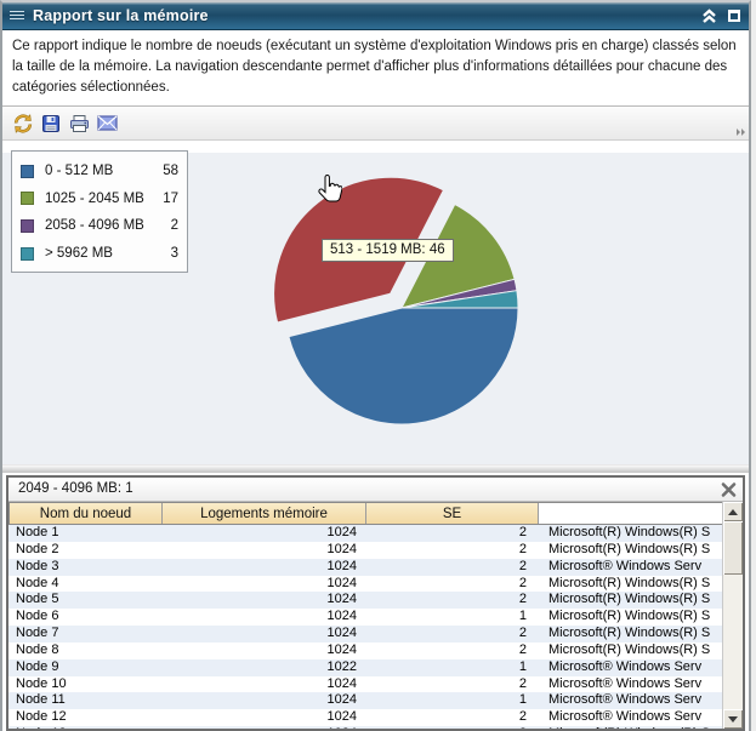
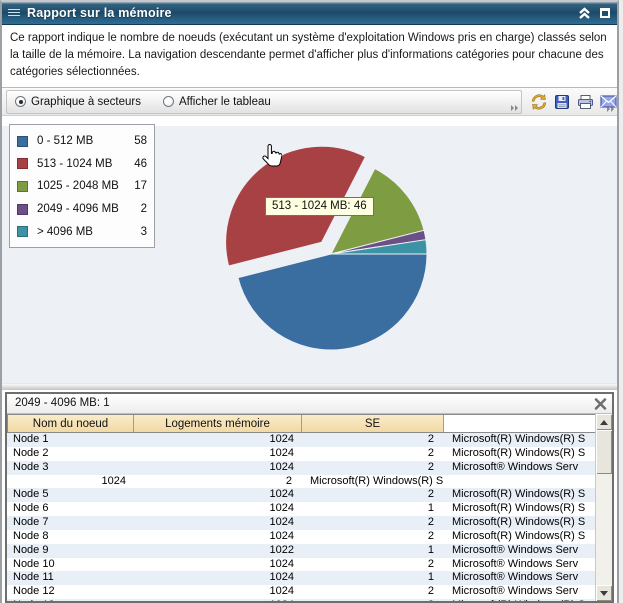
  Rapport sur la mémoire
- Ce rapport indique le nombre de noeuds (exécutant un système d'exploitation Windows pris en charge) classés selon la taille de la mémoire. La navigation descendante permet d'afficher plus d'informations détaillées pour chacune des catégories sélectionnées.
+ Ce rapport indique le nombre de noeuds (exécutant un système d'exploitation Windows pris en charge) classés selon la taille de la mémoire. La navigation descendante permet d'afficher plus d'informations catégories pour chacune des catégories sélectionnées.
+ Graphique à secteurs
+ Afficher le tableau
  0 - 512 MB
  58
+ 513 - 1024 MB
+ 46
- 1025 - 2045 MB
+ 1025 - 2048 MB
  17
- 2058 - 4096 MB
+ 2049 - 4096 MB
  2
- > 5962 MB
+ > 4096 MB
  3
- 513 - 1519 MB: 46
+ 513 - 1024 MB: 46
  2049 - 4096 MB: 1
  Nom du noeud
  Logements mémoire
  SE
  Node 1
  1024
  2
  Microsoft(R) Windows(R) S
  Node 2
  1024
  2
  Microsoft(R) Windows(R) S
  Node 3
  1024
  2
  Microsoft® Windows Serv
- Node 4
  1024
  2
  Microsoft(R) Windows(R) S
  Node 5
  1024
  2
  Microsoft(R) Windows(R) S
  Node 6
  1024
  1
  Microsoft(R) Windows(R) S
  Node 7
  1024
  2
  Microsoft(R) Windows(R) S
  Node 8
  1024
  2
  Microsoft(R) Windows(R) S
  Node 9
  1022
  1
  Microsoft® Windows Serv
  Node 10
  1024
  2
  Microsoft® Windows Serv
  Node 11
  1024
  1
  Microsoft® Windows Serv
  Node 12
  1024
  2
  Microsoft® Windows Serv
